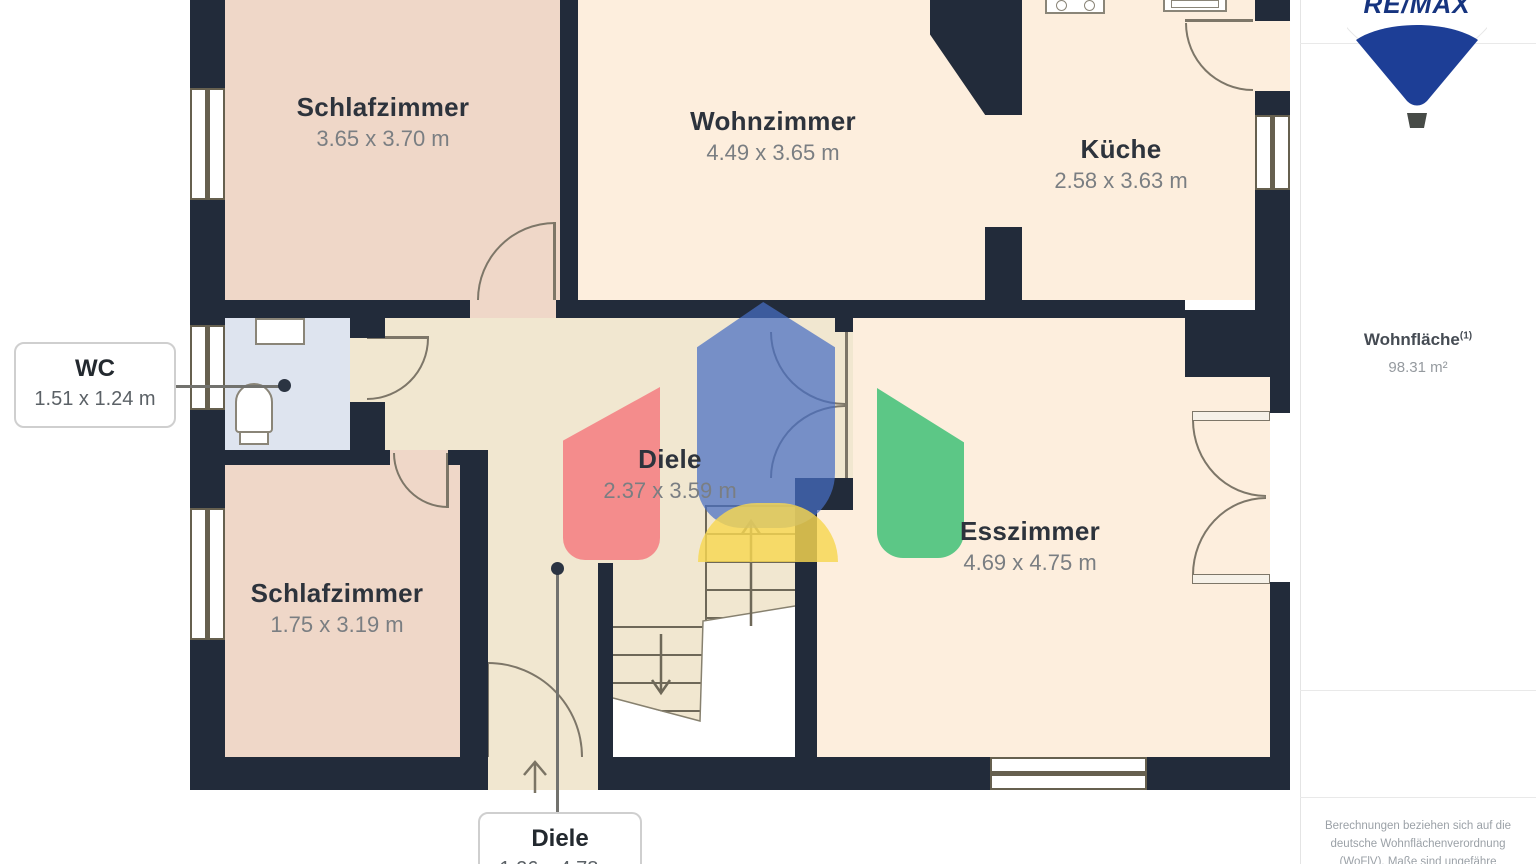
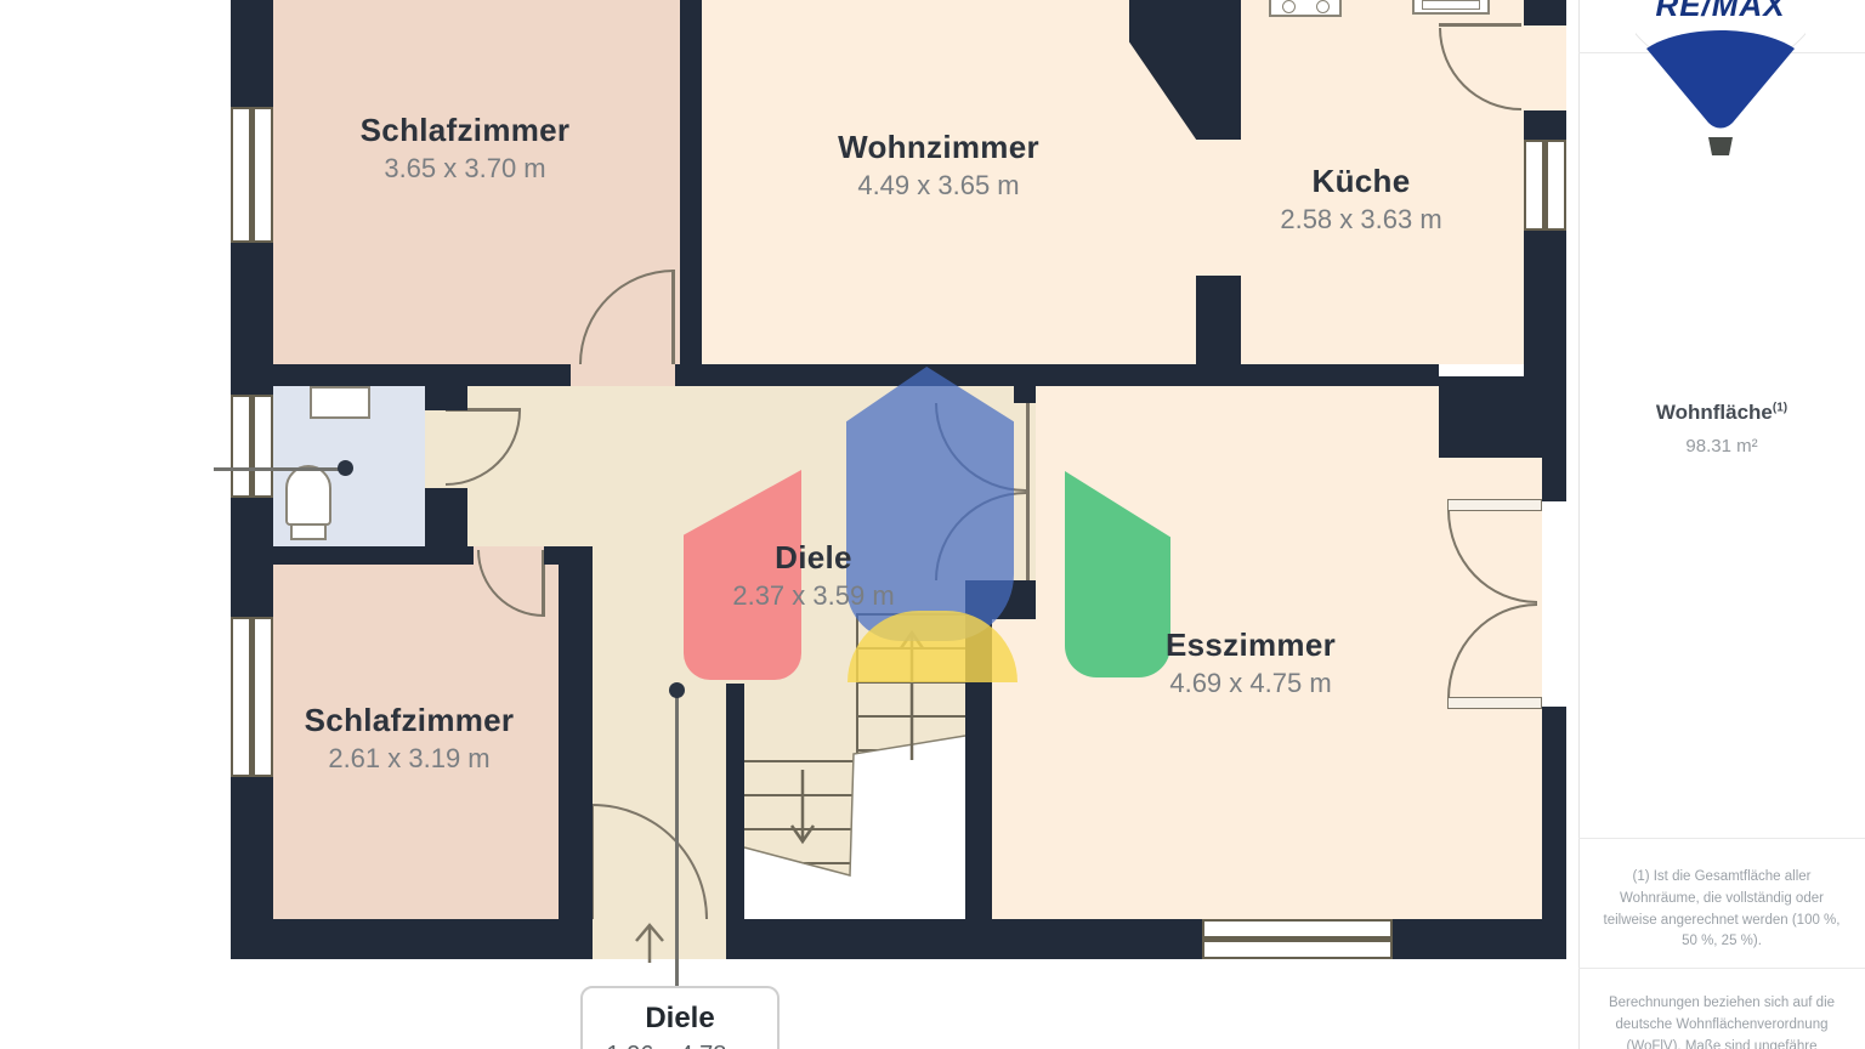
  Schlafzimmer
  3.65 x 3.70 m
  Wohnzimmer
  4.49 x 3.65 m
  Küche
  2.58 x 3.63 m
  Diele
  2.37 x 3.59 m
  Esszimmer
  4.69 x 4.75 m
  Schlafzimmer
- 1.75 x 3.19 m
+ 2.61 x 3.19 m
- WC
- 1.51 x 1.24 m
  Diele
  RE/MAX
  Wohnfläche(1)
  98.31 m²
+ (1) Ist die Gesamtfläche aller Wohnräume, die vollständig oder teilweise angerechnet werden (100 %, 50 %, 25 %).
  Berechnungen beziehen sich auf die deutsche Wohnflächenverordnung (WoFlV). Maße sind ungefähre
